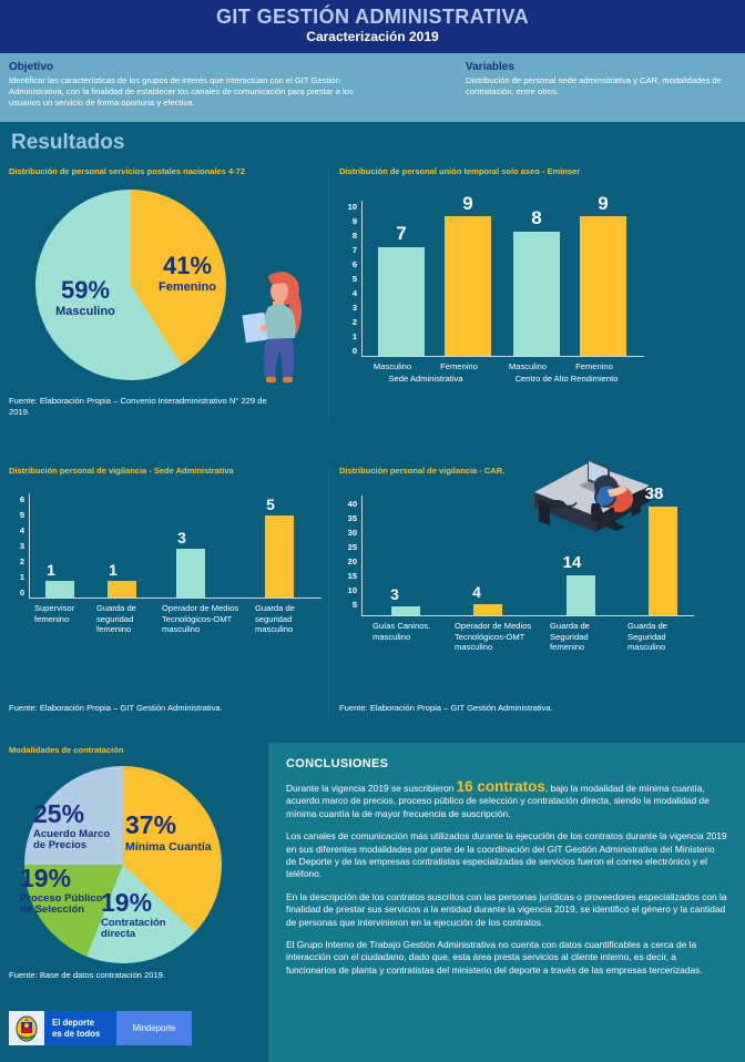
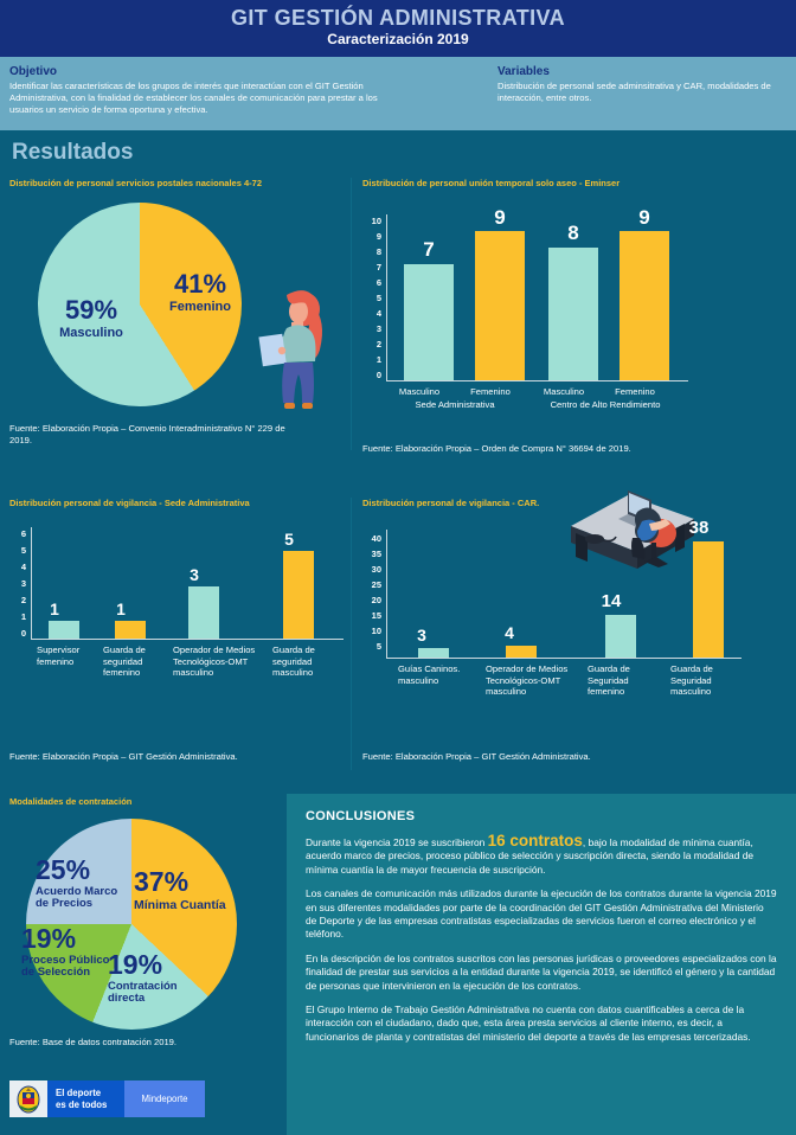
  GIT GESTIÓN ADMINISTRATIVA
  Caracterización 2019
  Objetivo
  Identificar las características de los grupos de interés que interactúan con el GIT Gestión Administrativa, con la finalidad de establecer los canales de comunicación para prestar a los usuarios un servicio de forma oportuna y efectiva.
  Variables
- Distribución de personal sede adminsitrativa y CAR, modalidades de contratación, entre otros.
+ Distribución de personal sede adminsitrativa y CAR, modalidades de interacción, entre otros.
  Resultados
  Distribución de personal servicios postales nacionales 4-72
  41%
  Femenino
  59%
  Masculino
  Fuente: Elaboración Propia – Convenio Interadministrativo N° 229 de 2019.
  Distribución de personal unión temporal solo aseo - Eminser
  10
  9
  8
  7
  6
  5
  4
  3
  2
  1
  0
  7
  9
  8
  9
  Masculino
  Femenino
  Masculino
  Femenino
  Sede Administrativa
  Centro de Alto Rendimiento
+ Fuente: Elaboración Propia – Orden de Compra N° 36694 de 2019.
  Distribución personal de vigilancia - Sede Administrativa
  6
  5
  4
  3
  2
  1
  0
  1
  1
  3
  5
  Supervisor femenino
  Guarda de seguridad femenino
  Operador de Medios Tecnológicos-OMT masculino
  Guarda de seguridad masculino
  Fuente: Elaboración Propia – GIT Gestión Administrativa.
  Distribución personal de vigilancia - CAR.
  40
  35
  30
  25
  20
  15
  10
  5
  3
  4
  14
  38
  Guías Caninos. masculino
  Operador de Medios Tecnológicos-OMT masculino
  Guarda de Seguridad femenino
  Guarda de Seguridad masculino
  Fuente: Elaboración Propia – GIT Gestión Administrativa.
  Modalidades de contratación
  37%
  Mínima Cuantía
  19%
  Contratación directa
  19%
  Proceso Público de Selección
  25%
  Acuerdo Marco de Precios
  Fuente: Base de datos contratación 2019.
  CONCLUSIONES
- Durante la vigencia 2019 se suscribieron 16 contratos, bajo la modalidad de mínima cuantía, acuerdo marco de precios, proceso público de selección y contratación directa, siendo la modalidad de mínima cuantía la de mayor frecuencia de suscripción.
+ Durante la vigencia 2019 se suscribieron 16 contratos, bajo la modalidad de mínima cuantía, acuerdo marco de precios, proceso público de selección y suscripción directa, siendo la modalidad de mínima cuantía la de mayor frecuencia de suscripción.
  Los canales de comunicación más utilizados durante la ejecución de los contratos durante la vigencia 2019 en sus diferentes modalidades por parte de la coordinación del GIT Gestión Administrativa del Ministerio de Deporte y de las empresas contratistas especializadas de servicios fueron el correo electrónico y el teléfono.
  En la descripción de los contratos suscritos con las personas jurídicas o proveedores especializados con la finalidad de prestar sus servicios a la entidad durante la vigencia 2019, se identificó el género y la cantidad de personas que intervinieron en la ejecución de los contratos.
  El Grupo Interno de Trabajo Gestión Administrativa no cuenta con datos cuantificables a cerca de la interacción con el ciudadano, dado que, esta área presta servicios al cliente interno, es decir, a funcionarios de planta y contratistas del ministerio del deporte a través de las empresas tercerizadas.
  El deporte
  es de todos
  Mindeporte
